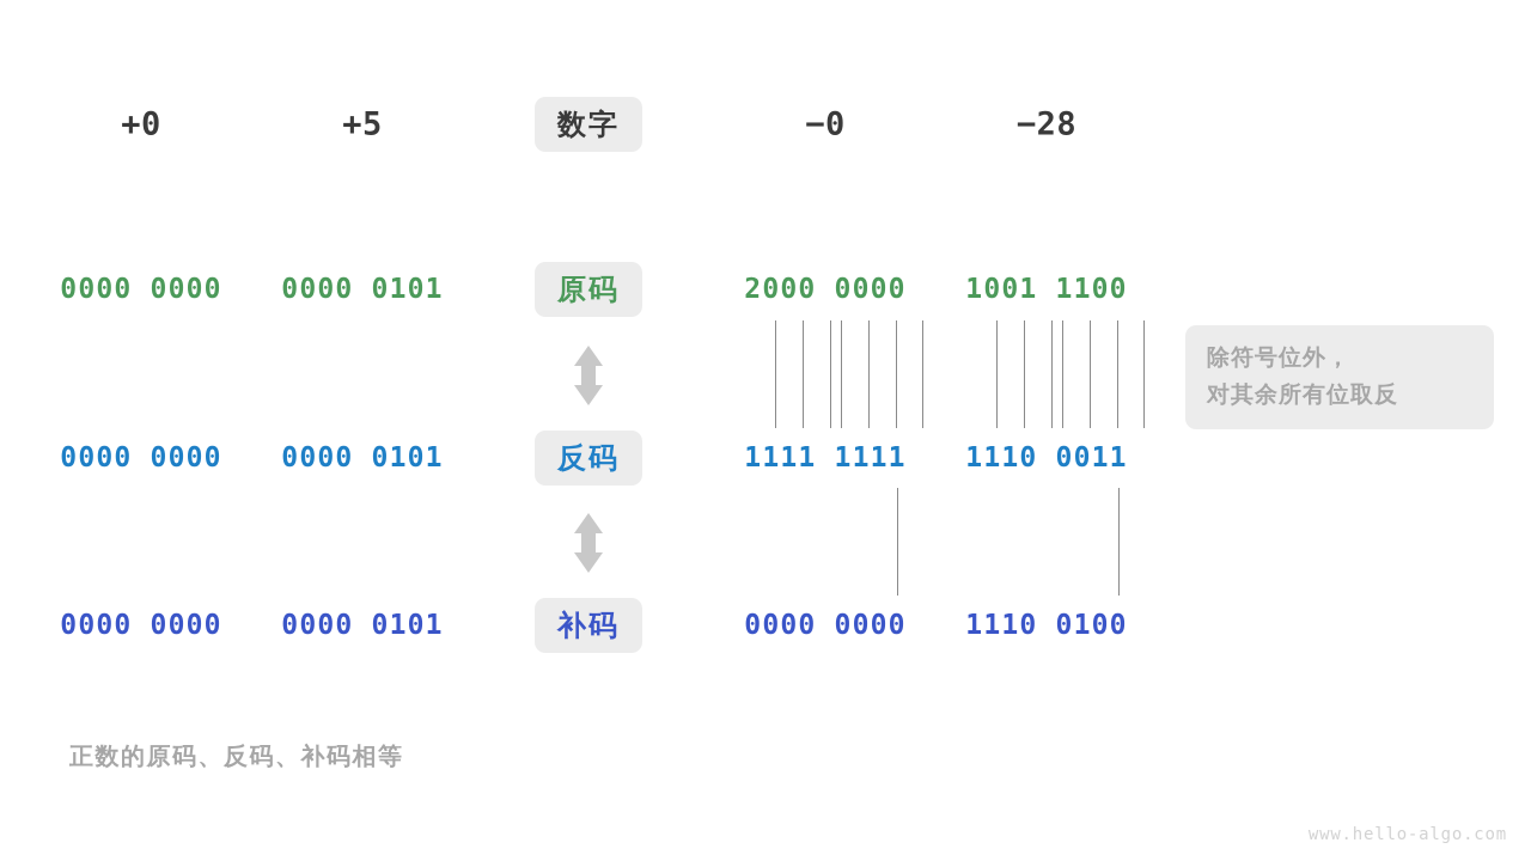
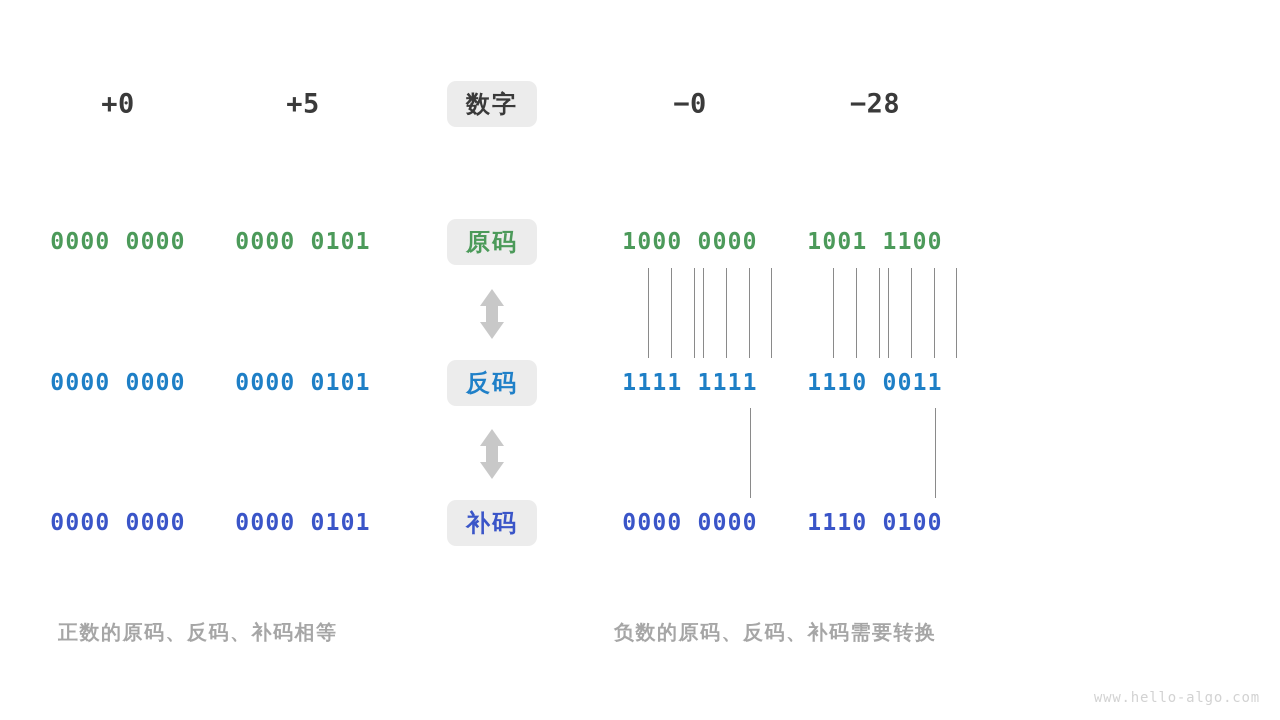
  +0
  +5
  −0
  −28
  数字
  原码
  反码
  补码
  0000 0000
  0000 0101
- 2000 0000
+ 1000 0000
  1001 1100
  0000 0000
  0000 0101
  1111 1111
  1110 0011
  0000 0000
  0000 0101
  0000 0000
  1110 0100
- 除符号位外，
- 对其余所有位取反
  正数的原码、反码、补码相等
+ 负数的原码、反码、补码需要转换
  www.hello-algo.com
